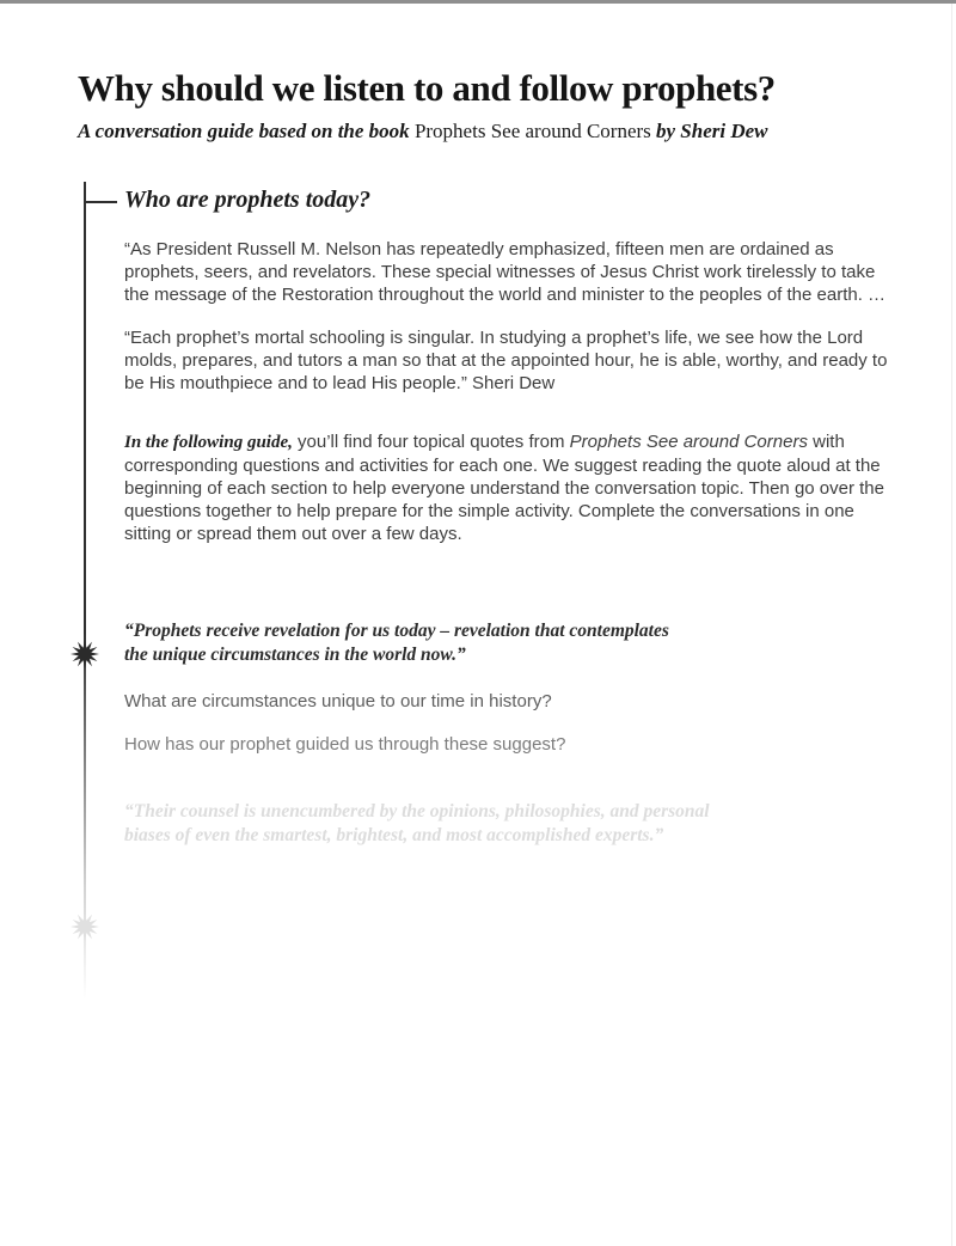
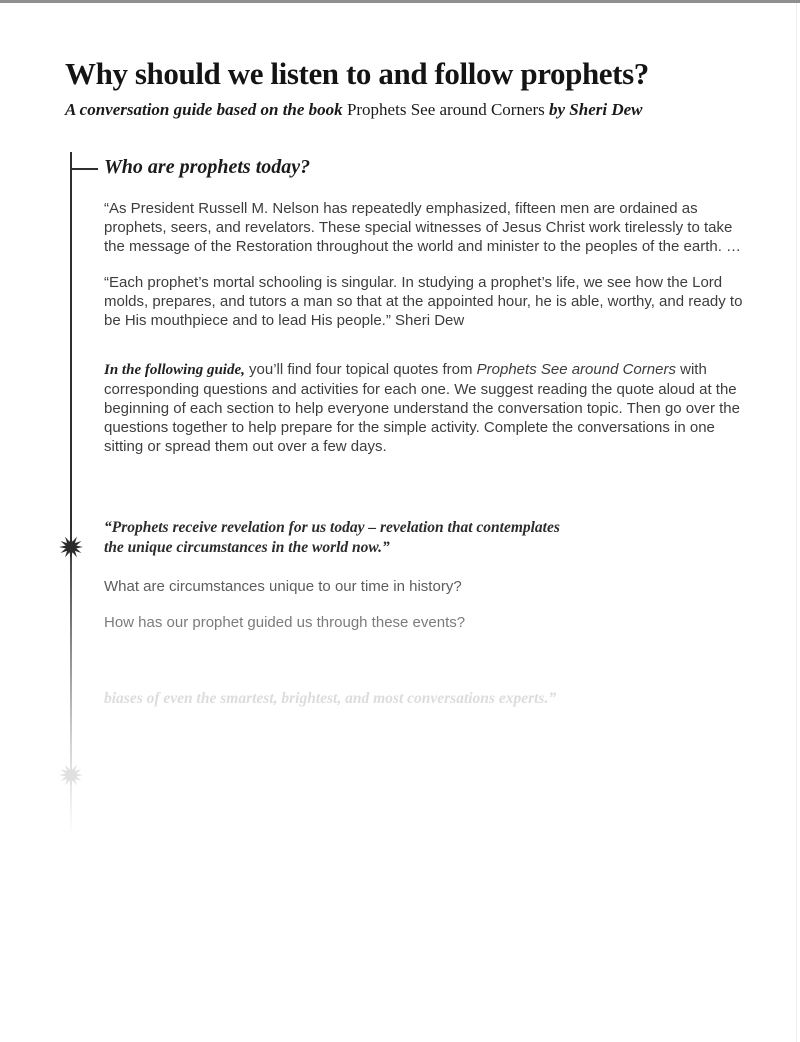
  Why should we listen to and follow prophets?
  A conversation guide based on the book Prophets See around Corners by Sheri Dew
  Who are prophets today?
  “As President Russell M. Nelson has repeatedly emphasized, fifteen men are ordained as prophets, seers, and revelators. These special witnesses of Jesus Christ work tirelessly to take the message of the Restoration throughout the world and minister to the peoples of the earth. …
  “Each prophet’s mortal schooling is singular. In studying a prophet’s life, we see how the Lord molds, prepares, and tutors a man so that at the appointed hour, he is able, worthy, and ready to be His mouthpiece and to lead His people.” Sheri Dew
  In the following guide, you’ll find four topical quotes from Prophets See around Corners with corresponding questions and activities for each one. We suggest reading the quote aloud at the beginning of each section to help everyone understand the conversation topic. Then go over the questions together to help prepare for the simple activity. Complete the conversations in one sitting or spread them out over a few days.
  “Prophets receive revelation for us today – revelation that contemplates
  the unique circumstances in the world now.”
  What are circumstances unique to our time in history?
- How has our prophet guided us through these suggest?
+ How has our prophet guided us through these events?
- “Their counsel is unencumbered by the opinions, philosophies, and personal
- biases of even the smartest, brightest, and most accomplished experts.”
+ biases of even the smartest, brightest, and most conversations experts.”
